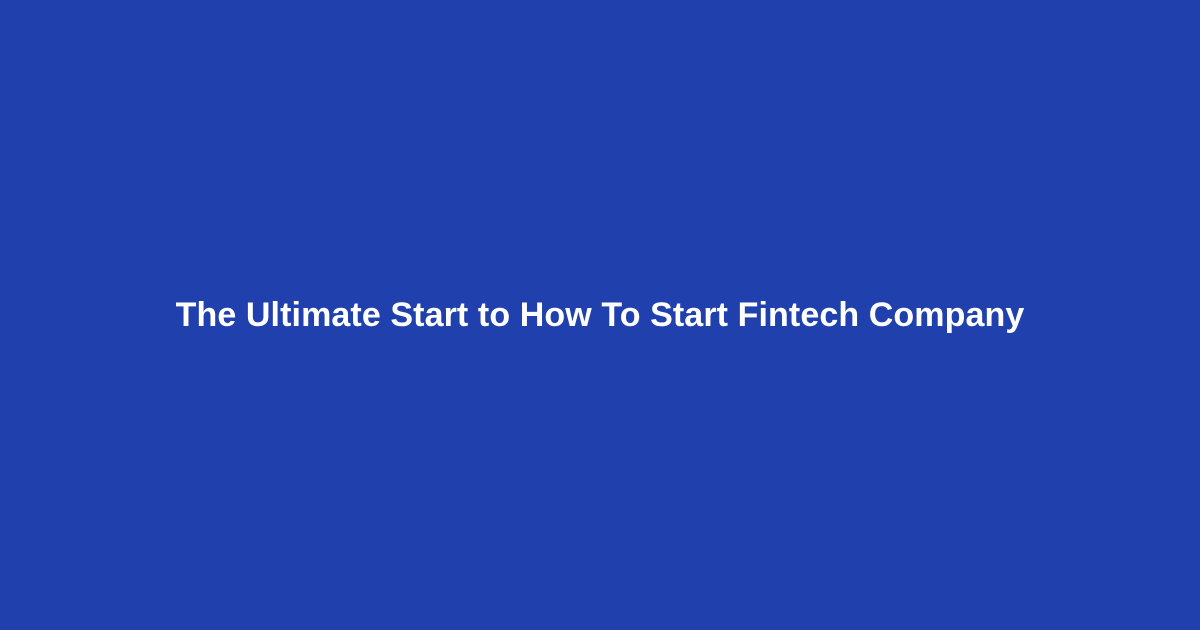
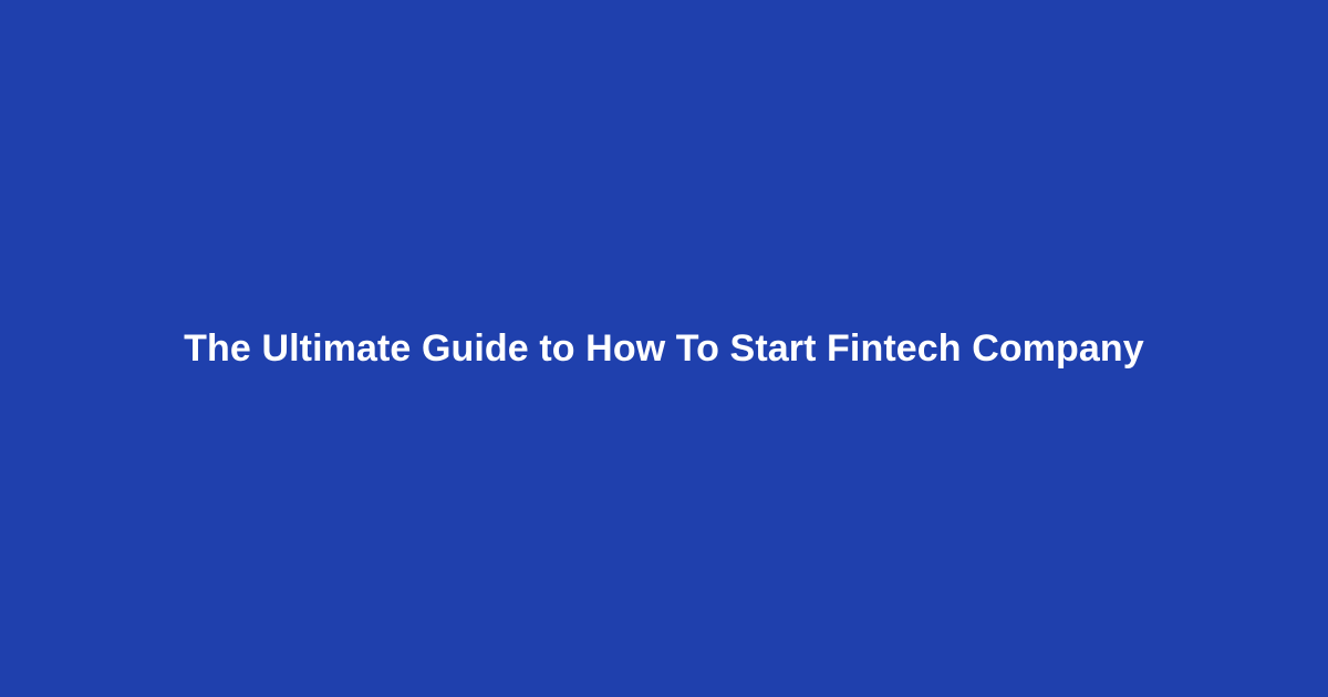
- The Ultimate Start to How To Start Fintech Company
+ The Ultimate Guide to How To Start Fintech Company
